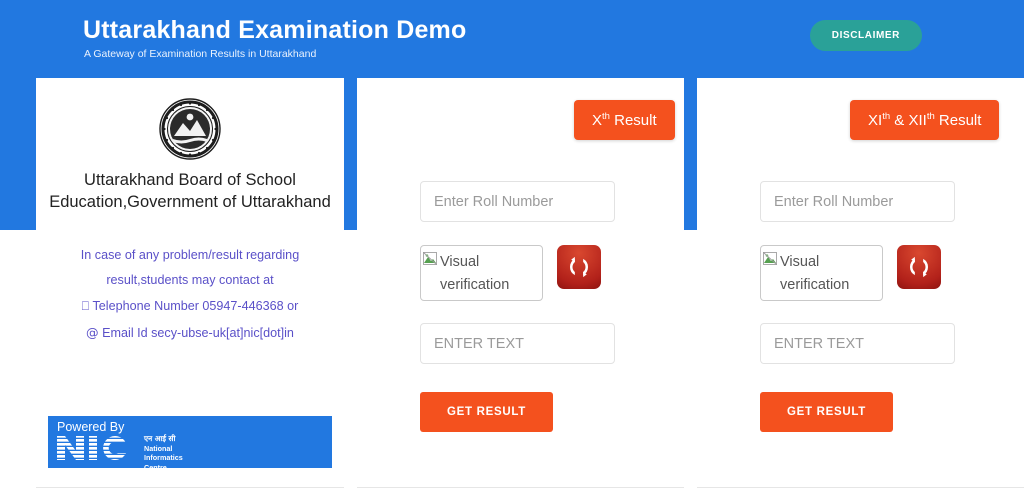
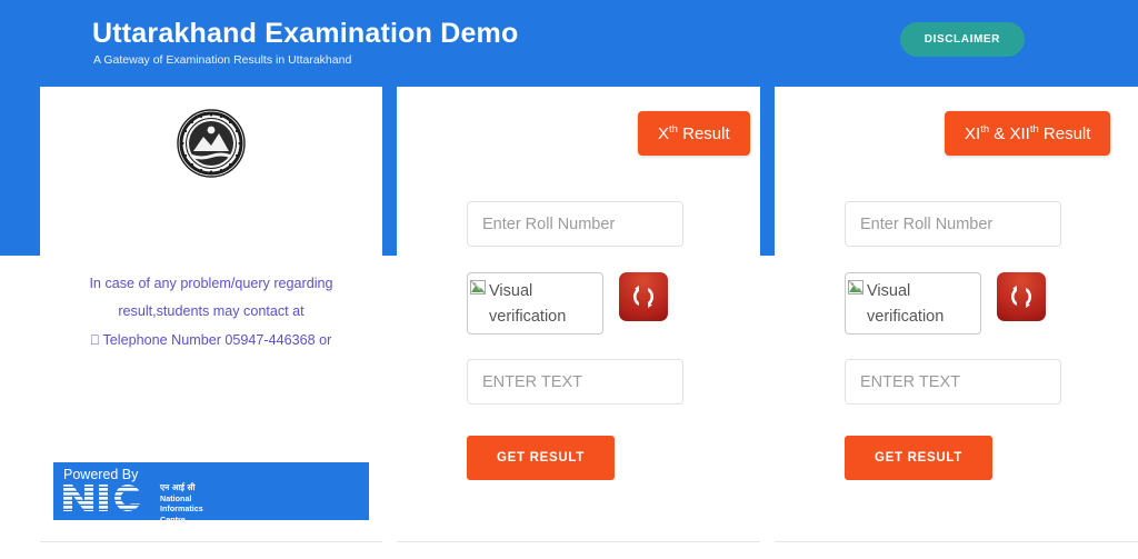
  Uttarakhand Examination Demo
  A Gateway of Examination Results in Uttarakhand
  DISCLAIMER
- Uttarakhand Board of School
- Education,Government of Uttarakhand
- In case of any problem/result regarding
+ In case of any problem/query regarding
  result,students may contact at
  ⎕ Telephone Number 05947-446368 or
- @ Email Id secy-ubse-uk[at]nic[dot]in
  Powered By
  एन आई सी
  National
  Informatics
  Centre
  Enter Roll Number
  Visual verification
  ENTER TEXT
  GET RESULT
  Xth Result
  Enter Roll Number
  Visual verification
  ENTER TEXT
  GET RESULT
  XIth & XIIth Result
